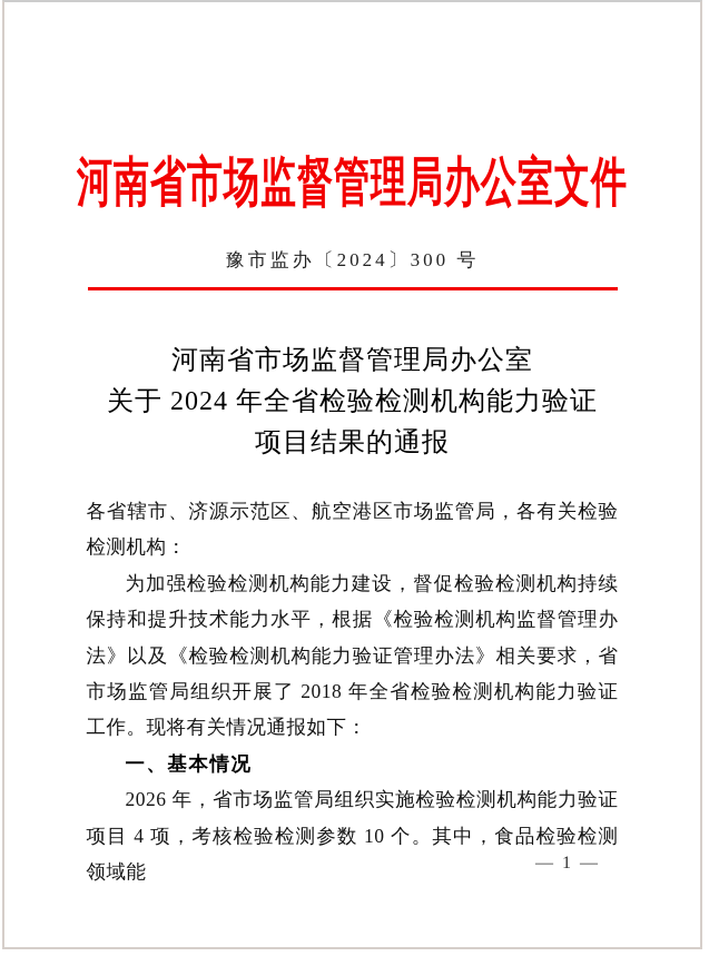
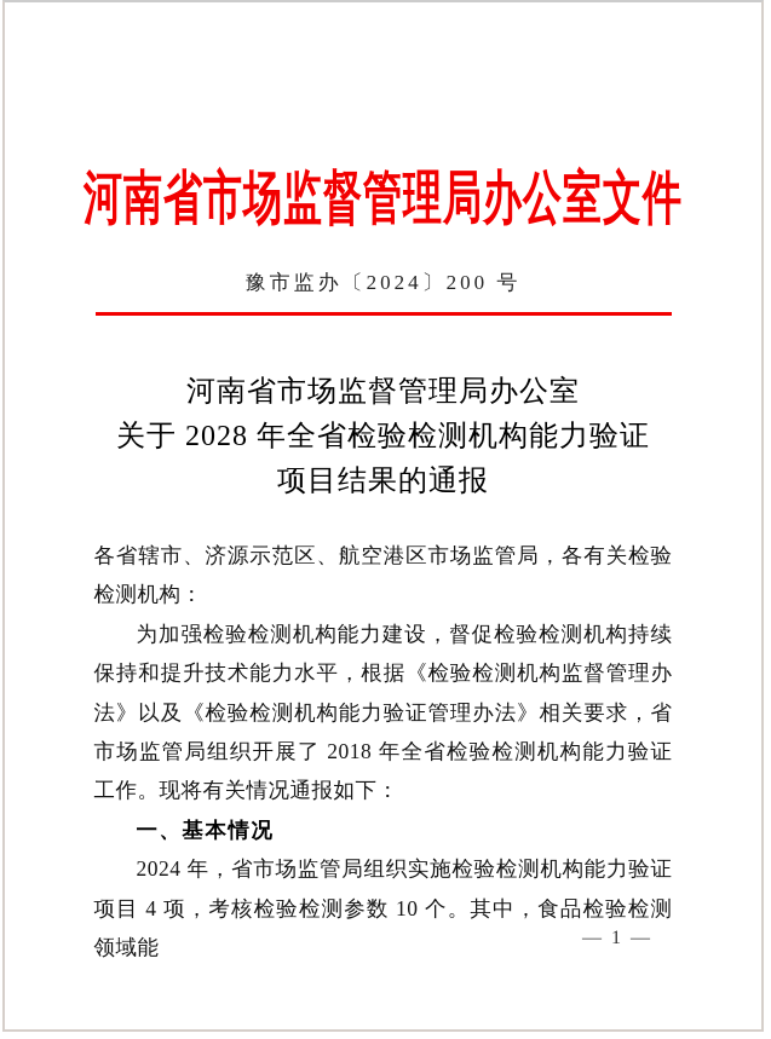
  河南省市场监督管理局办公室文件
- 豫市监办〔2024〕300 号
+ 豫市监办〔2024〕200 号
  河南省市场监督管理局办公室
- 关于 2024 年全省检验检测机构能力验证
+ 关于 2028 年全省检验检测机构能力验证
  项目结果的通报
  各省辖市、济源示范区、航空港区市场监管局，各有关检验检测机构：
  为加强检验检测机构能力建设，督促检验检测机构持续保持和提升技术能力水平，根据《检验检测机构监督管理办法》以及《检验检测机构能力验证管理办法》相关要求，省市场监管局组织开展了 2018 年全省检验检测机构能力验证工作。现将有关情况通报如下：
  一、基本情况
- 2026 年，省市场监管局组织实施检验检测机构能力验证项目 4 项，考核检验检测参数 10 个。其中，食品检验检测领域能
+ 2024 年，省市场监管局组织实施检验检测机构能力验证项目 4 项，考核检验检测参数 10 个。其中，食品检验检测领域能
  — 1 —
